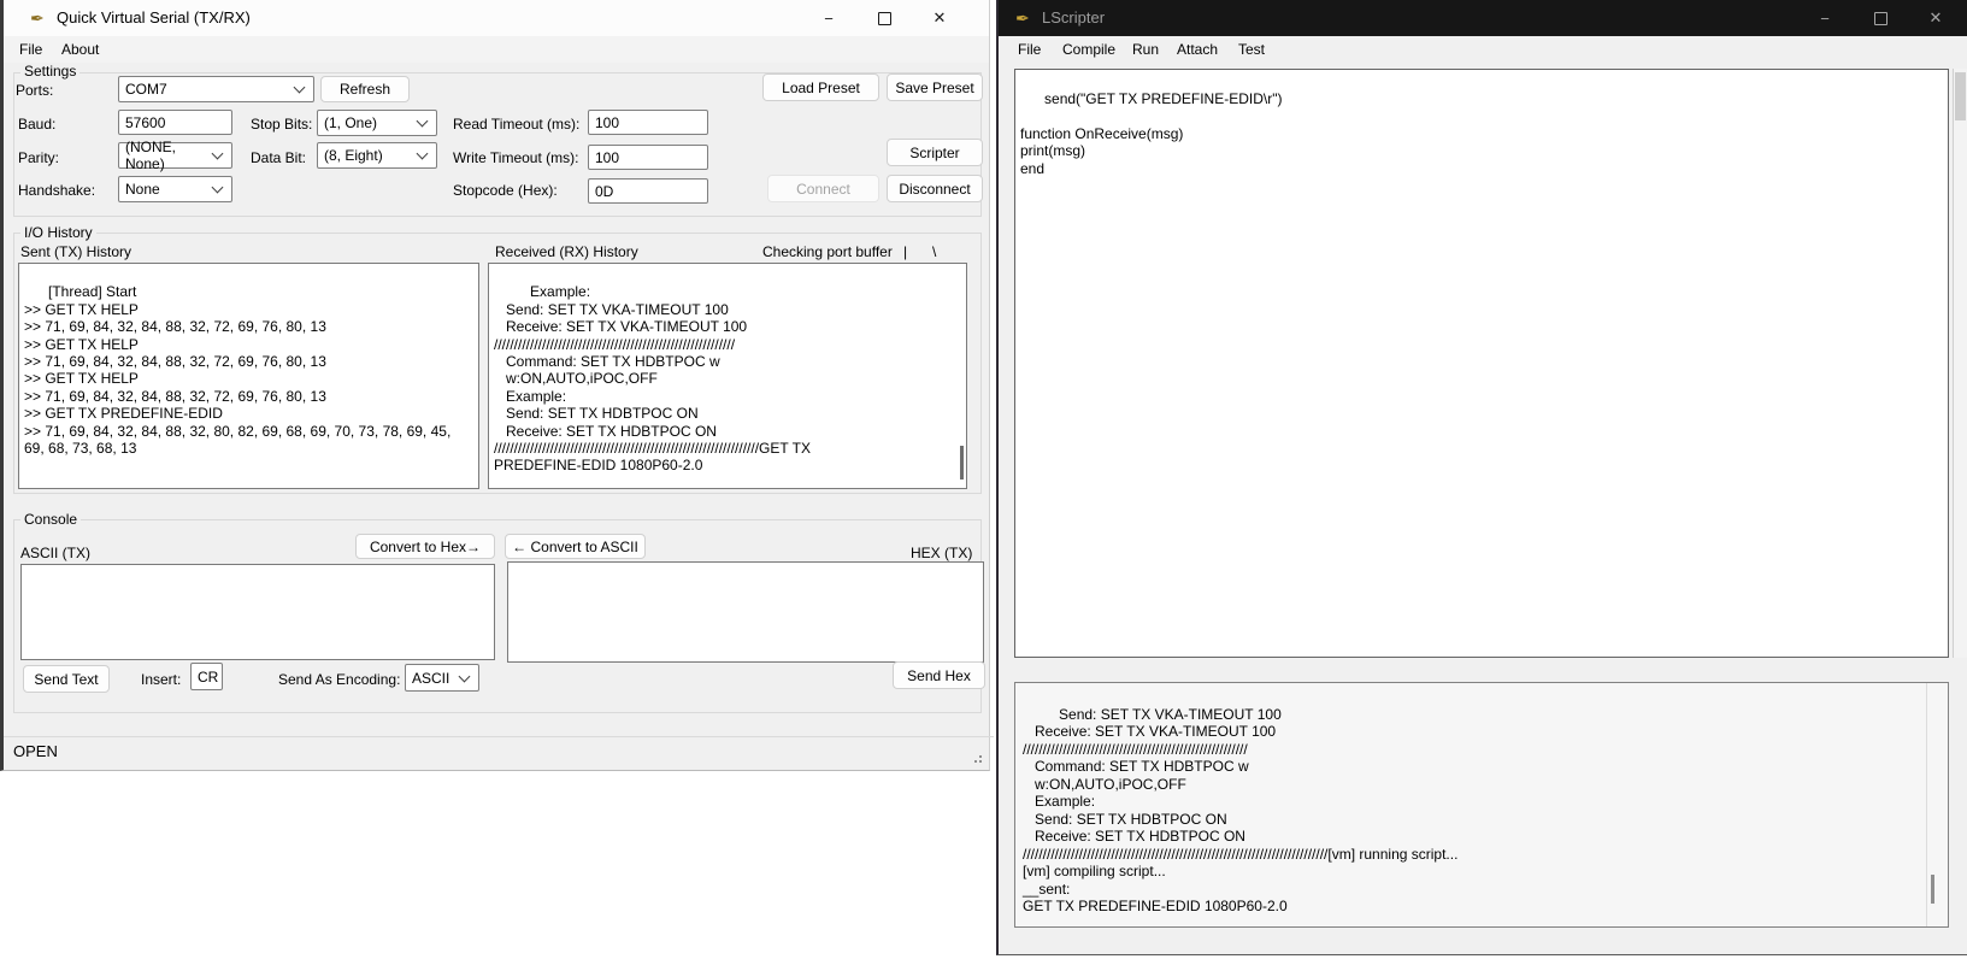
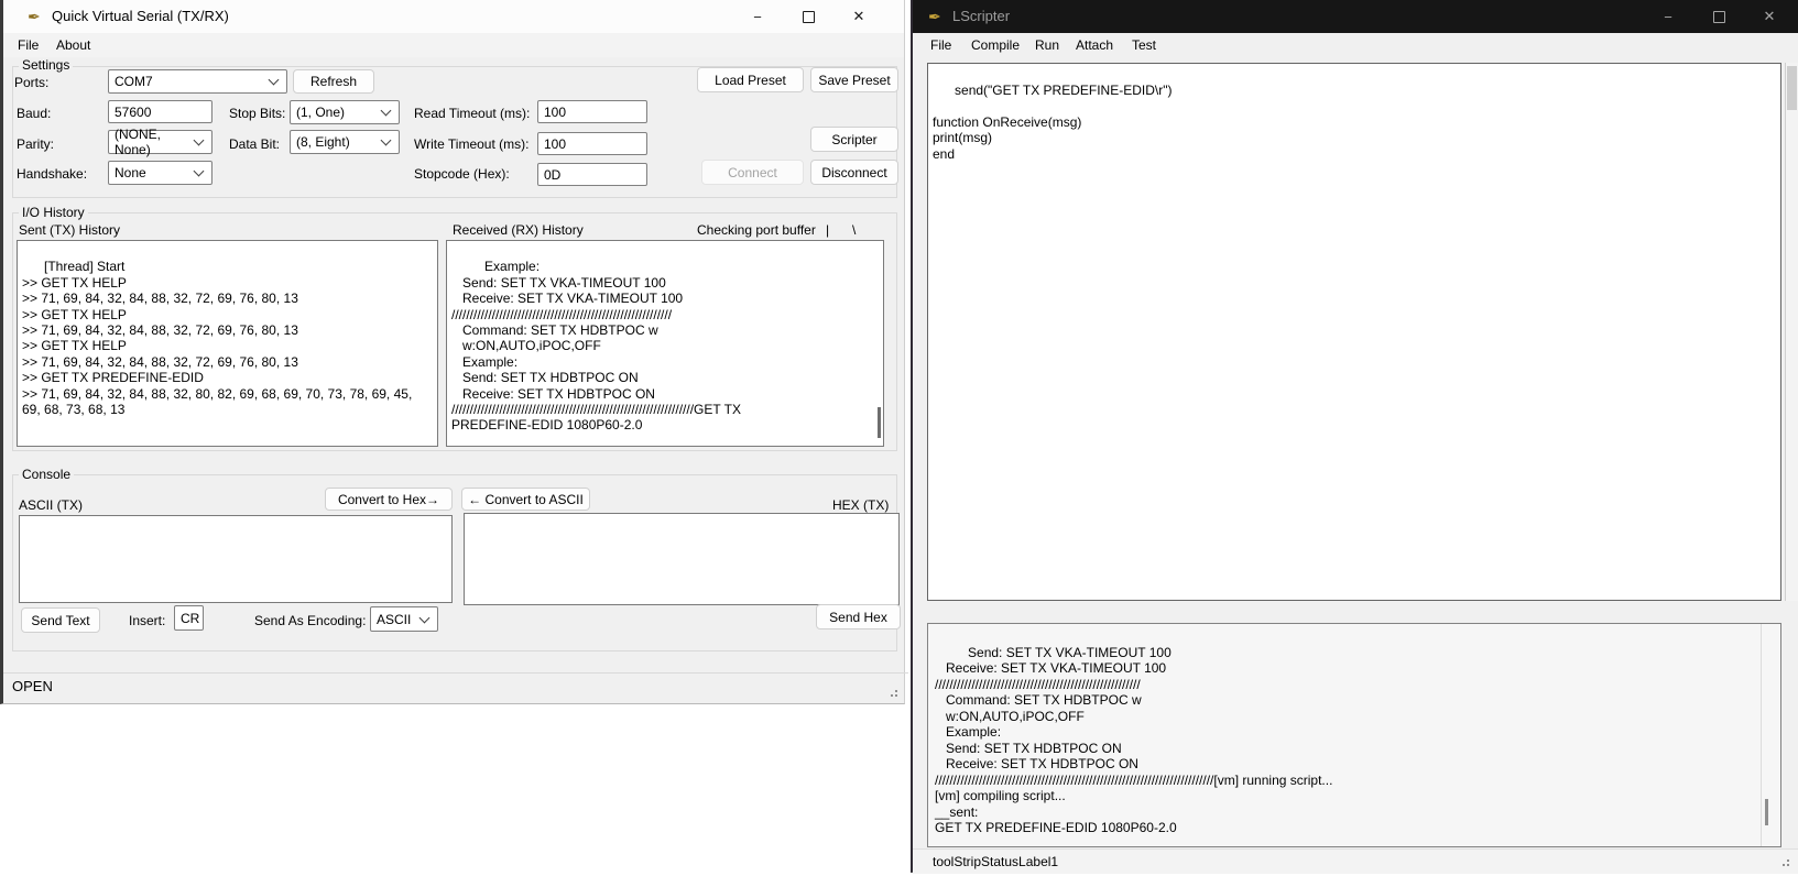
  ✒
  Quick Virtual Serial (TX/RX)
  −
  ✕
  File
  About
  Settings
  Ports:
  COM7
  Refresh
  Load Preset
  Save Preset
  Baud:
  57600
  Stop Bits:
  (1, One)
  Read Timeout (ms):
  100
  Parity:
  (NONE, None)
  Data Bit:
  (8, Eight)
  Write Timeout (ms):
  100
  Scripter
  Handshake:
  None
  Stopcode (Hex):
  0D
  Connect
  Disconnect
  I/O History
  Sent (TX) History
  Received (RX) History
  Checking port buffer
  |
  \
  [Thread] Start
  >> GET TX HELP
  >> 71, 69, 84, 32, 84, 88, 32, 72, 69, 76, 80, 13
  >> GET TX HELP
  >> 71, 69, 84, 32, 84, 88, 32, 72, 69, 76, 80, 13
  >> GET TX HELP
  >> 71, 69, 84, 32, 84, 88, 32, 72, 69, 76, 80, 13
  >> GET TX PREDEFINE-EDID
  >> 71, 69, 84, 32, 84, 88, 32, 80, 82, 69, 68, 69, 70, 73, 78, 69, 45, 69, 68, 73, 68, 13
  Example:
  Send: SET TX VKA-TIMEOUT 100
  Receive: SET TX VKA-TIMEOUT 100
  ////////////////////////////////////////////////////////////
  Command: SET TX HDBTPOC w
  w:ON,AUTO,iPOC,OFF
  Example:
  Send: SET TX HDBTPOC ON
  Receive: SET TX HDBTPOC ON
  //////////////////////////////////////////////////////////////////GET TX
  PREDEFINE-EDID 1080P60-2.0
  Console
  ASCII (TX)
  Convert to Hex→
  ← Convert to ASCII
  HEX (TX)
  Send Text
  Insert:
  CR
  Send As Encoding:
  ASCII
  Send Hex
  OPEN
  ✒
  LScripter
  −
  ✕
  File
  Compile
  Run
  Attach
  Test
  send("GET TX PREDEFINE-EDID\r")
  function OnReceive(msg)
  print(msg)
  end
  Send: SET TX VKA-TIMEOUT 100
  Receive: SET TX VKA-TIMEOUT 100
  ////////////////////////////////////////////////////////
  Command: SET TX HDBTPOC w
  w:ON,AUTO,iPOC,OFF
  Example:
  Send: SET TX HDBTPOC ON
  Receive: SET TX HDBTPOC ON
  ////////////////////////////////////////////////////////////////////////////[vm] running script...
  [vm] compiling script...
  __sent:
  GET TX PREDEFINE-EDID 1080P60-2.0
+ toolStripStatusLabel1
